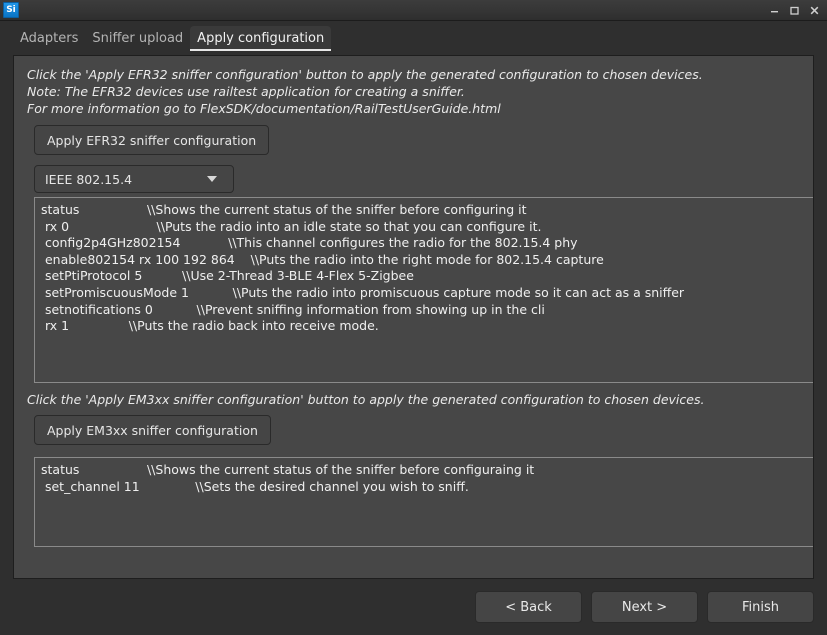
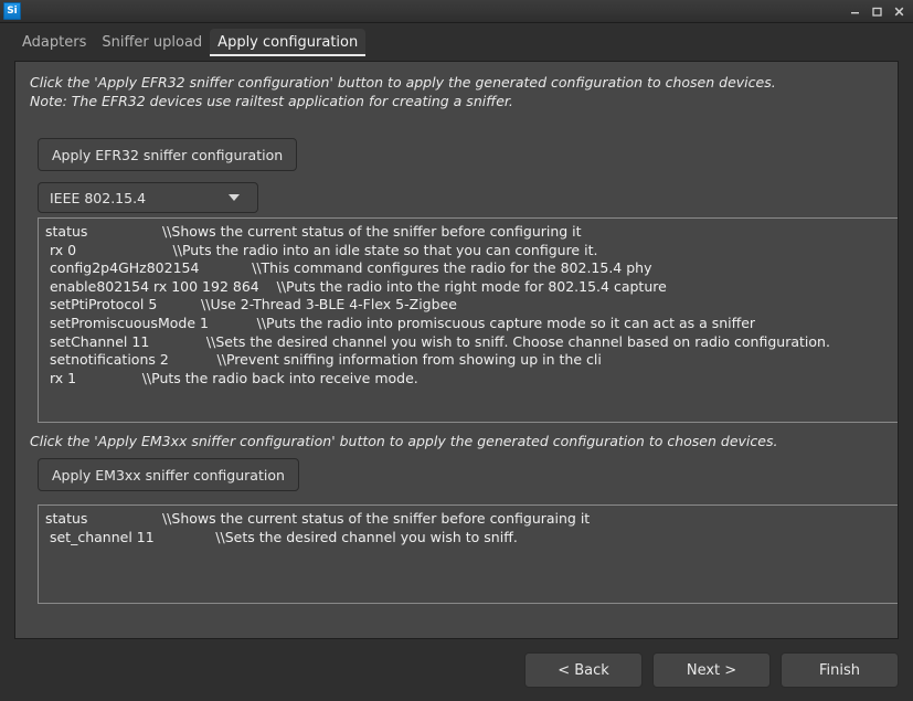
  Si
  Adapters
  Sniffer upload
  Apply configuration
  Click the 'Apply EFR32 sniffer configuration' button to apply the generated configuration to chosen devices.
  Note: The EFR32 devices use railtest application for creating a sniffer.
- For more information go to FlexSDK/documentation/RailTestUserGuide.html
  Apply EFR32 sniffer configuration
  IEEE 802.15.4
  status \\Shows the current status of the sniffer before configuring it
  rx 0 \\Puts the radio into an idle state so that you can configure it.
- config2p4GHz802154 \\This channel configures the radio for the 802.15.4 phy
+ config2p4GHz802154 \\This command configures the radio for the 802.15.4 phy
  enable802154 rx 100 192 864 \\Puts the radio into the right mode for 802.15.4 capture
  setPtiProtocol 5 \\Use 2-Thread 3-BLE 4-Flex 5-Zigbee
  setPromiscuousMode 1 \\Puts the radio into promiscuous capture mode so it can act as a sniffer
+ setChannel 11 \\Sets the desired channel you wish to sniff. Choose channel based on radio configuration.
- setnotifications 0 \\Prevent sniffing information from showing up in the cli
+ setnotifications 2 \\Prevent sniffing information from showing up in the cli
  rx 1 \\Puts the radio back into receive mode.
  Click the 'Apply EM3xx sniffer configuration' button to apply the generated configuration to chosen devices.
  Apply EM3xx sniffer configuration
  status \\Shows the current status of the sniffer before configuraing it
  set_channel 11 \\Sets the desired channel you wish to sniff.
  < Back
  Next >
  Finish
